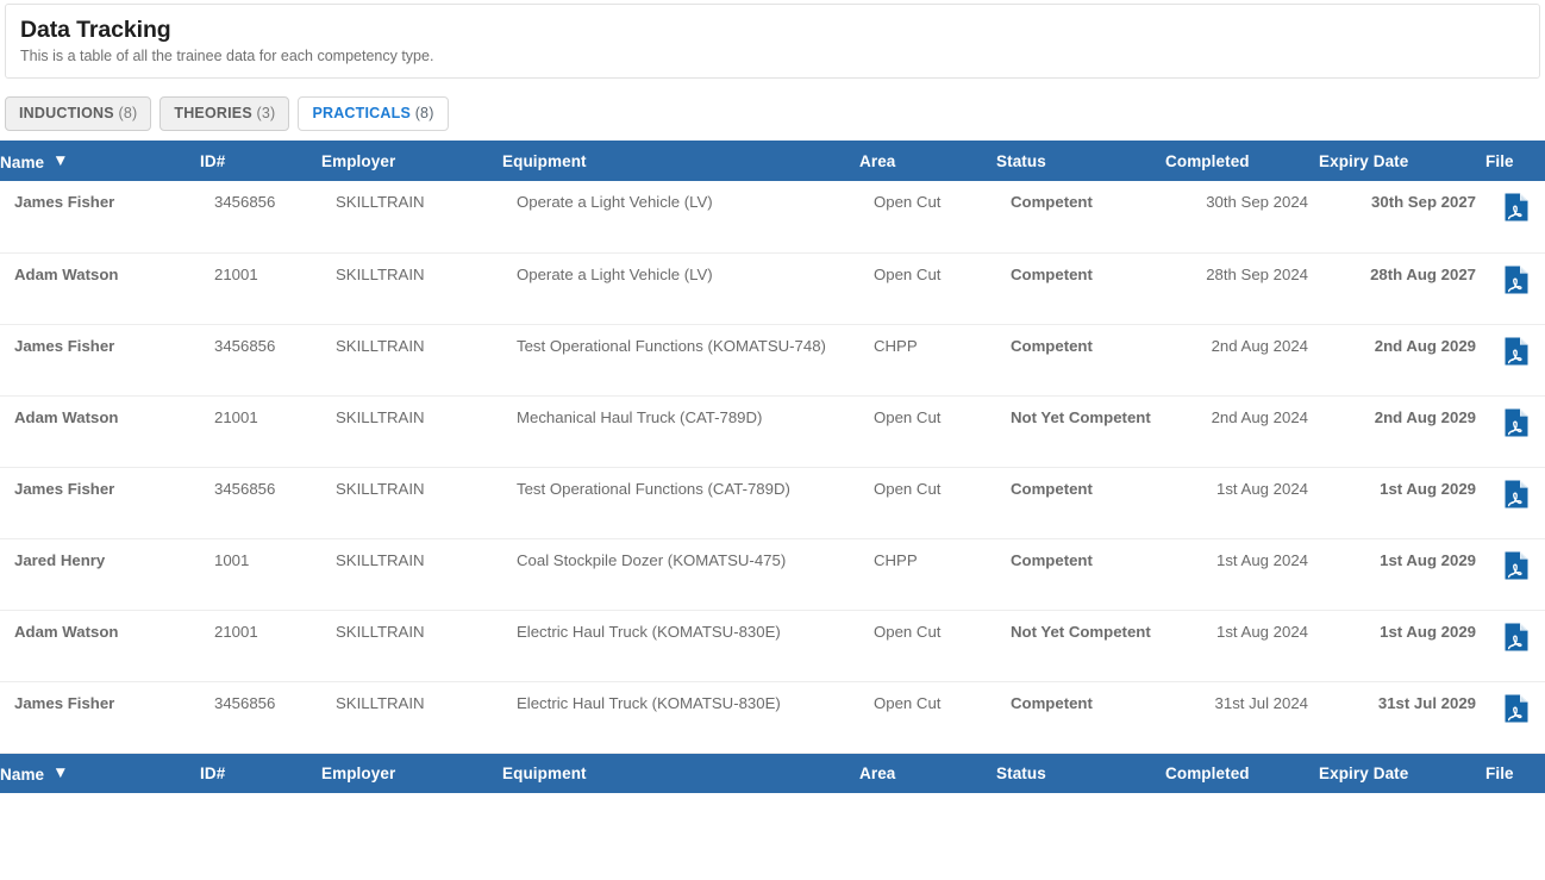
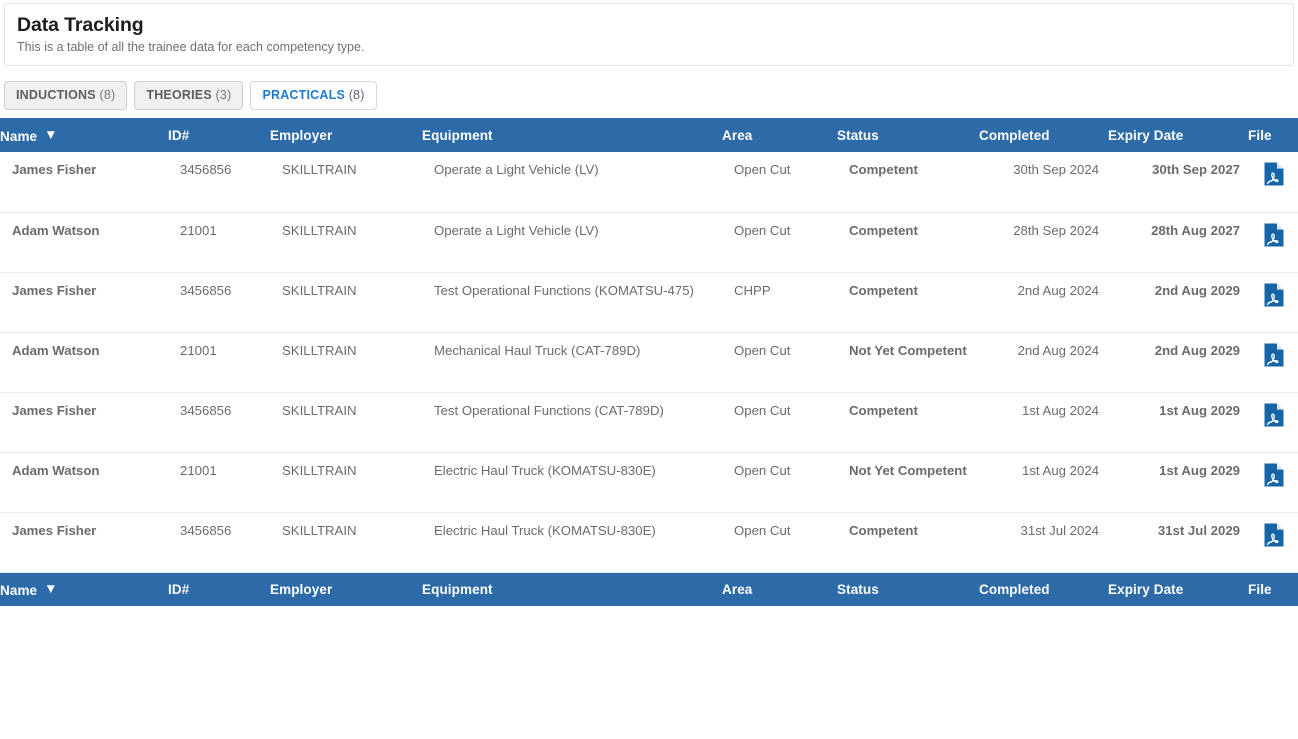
  Data Tracking
  This is a table of all the trainee data for each competency type.
  INDUCTIONS (8)
  THEORIES (3)
  PRACTICALS (8)
  Name ▼	ID#	Employer	Equipment	Area	Status	Completed	Expiry Date	File
  James Fisher	3456856	SKILLTRAIN	Operate a Light Vehicle (LV)	Open Cut	Competent	30th Sep 2024	30th Sep 2027
  Adam Watson	21001	SKILLTRAIN	Operate a Light Vehicle (LV)	Open Cut	Competent	28th Sep 2024	28th Aug 2027
- James Fisher	3456856	SKILLTRAIN	Test Operational Functions (KOMATSU-748)	CHPP	Competent	2nd Aug 2024	2nd Aug 2029
+ James Fisher	3456856	SKILLTRAIN	Test Operational Functions (KOMATSU-475)	CHPP	Competent	2nd Aug 2024	2nd Aug 2029
  Adam Watson	21001	SKILLTRAIN	Mechanical Haul Truck (CAT-789D)	Open Cut	Not Yet Competent	2nd Aug 2024	2nd Aug 2029
  James Fisher	3456856	SKILLTRAIN	Test Operational Functions (CAT-789D)	Open Cut	Competent	1st Aug 2024	1st Aug 2029
- Jared Henry	1001	SKILLTRAIN	Coal Stockpile Dozer (KOMATSU-475)	CHPP	Competent	1st Aug 2024	1st Aug 2029
  Adam Watson	21001	SKILLTRAIN	Electric Haul Truck (KOMATSU-830E)	Open Cut	Not Yet Competent	1st Aug 2024	1st Aug 2029
  James Fisher	3456856	SKILLTRAIN	Electric Haul Truck (KOMATSU-830E)	Open Cut	Competent	31st Jul 2024	31st Jul 2029
  Name ▼	ID#	Employer	Equipment	Area	Status	Completed	Expiry Date	File
